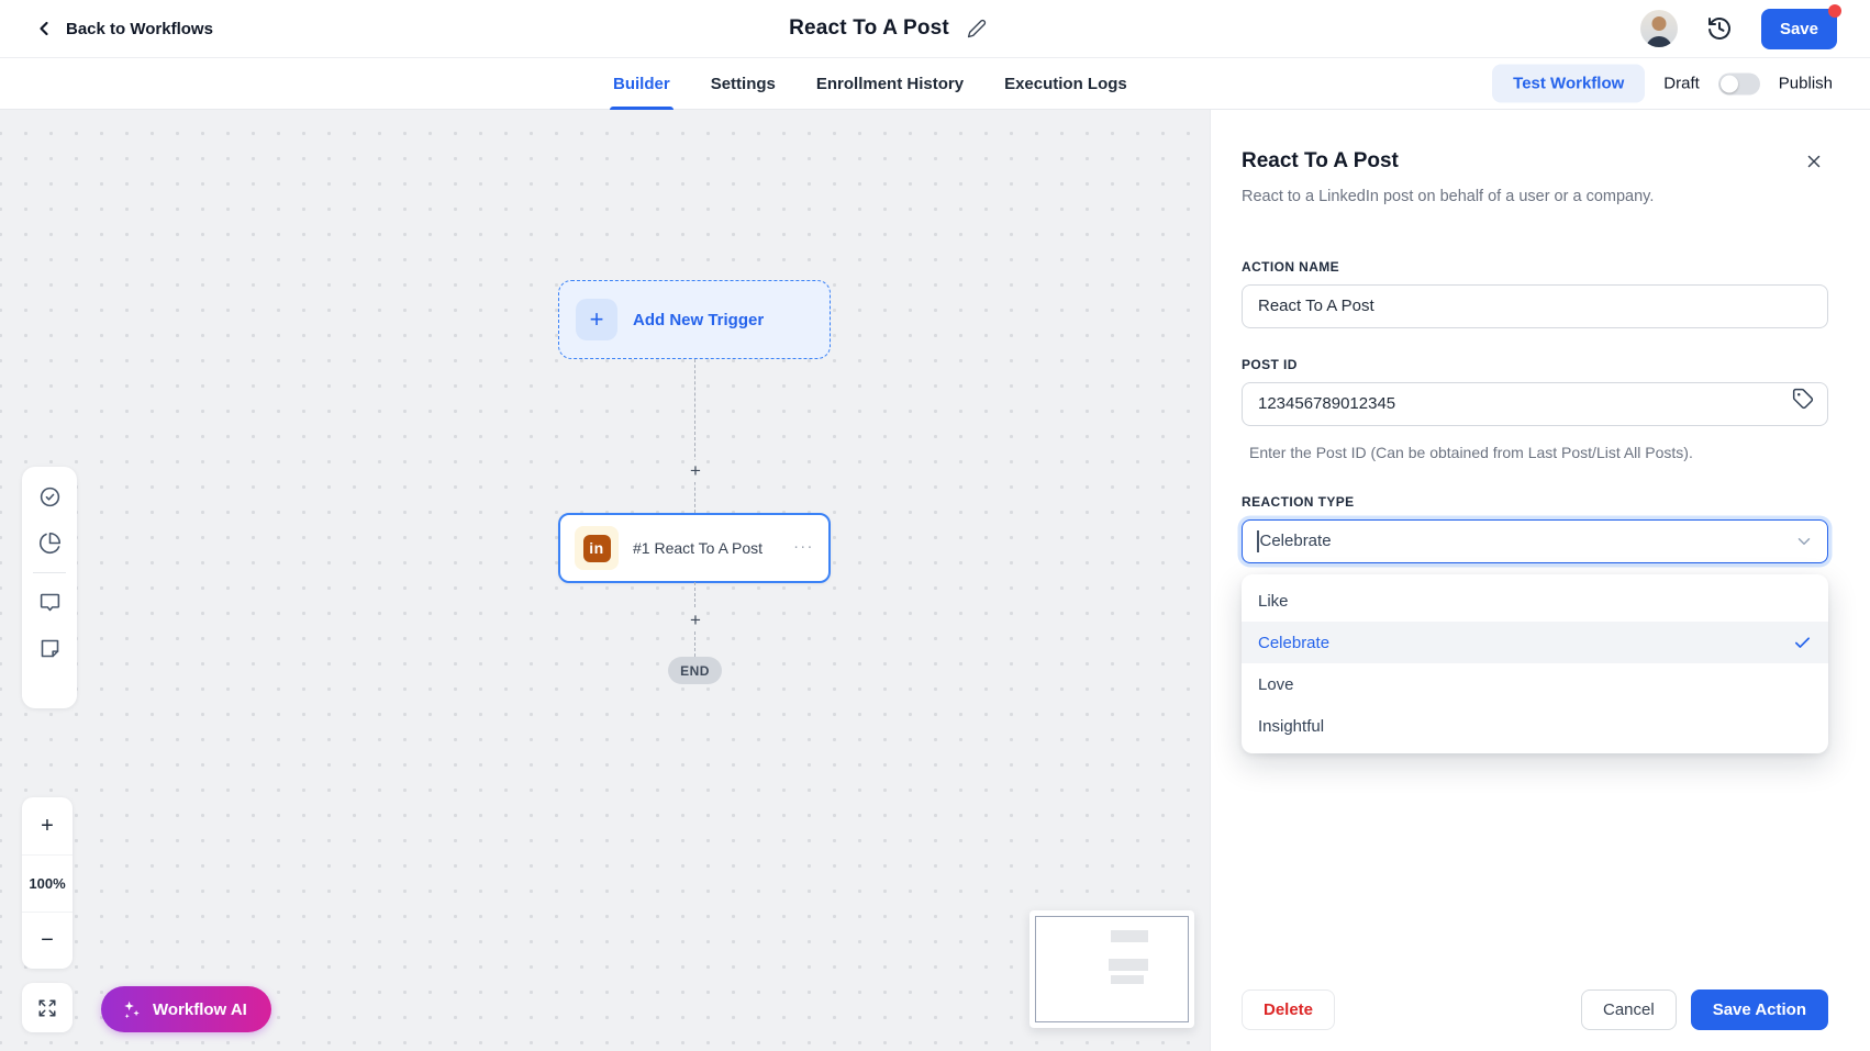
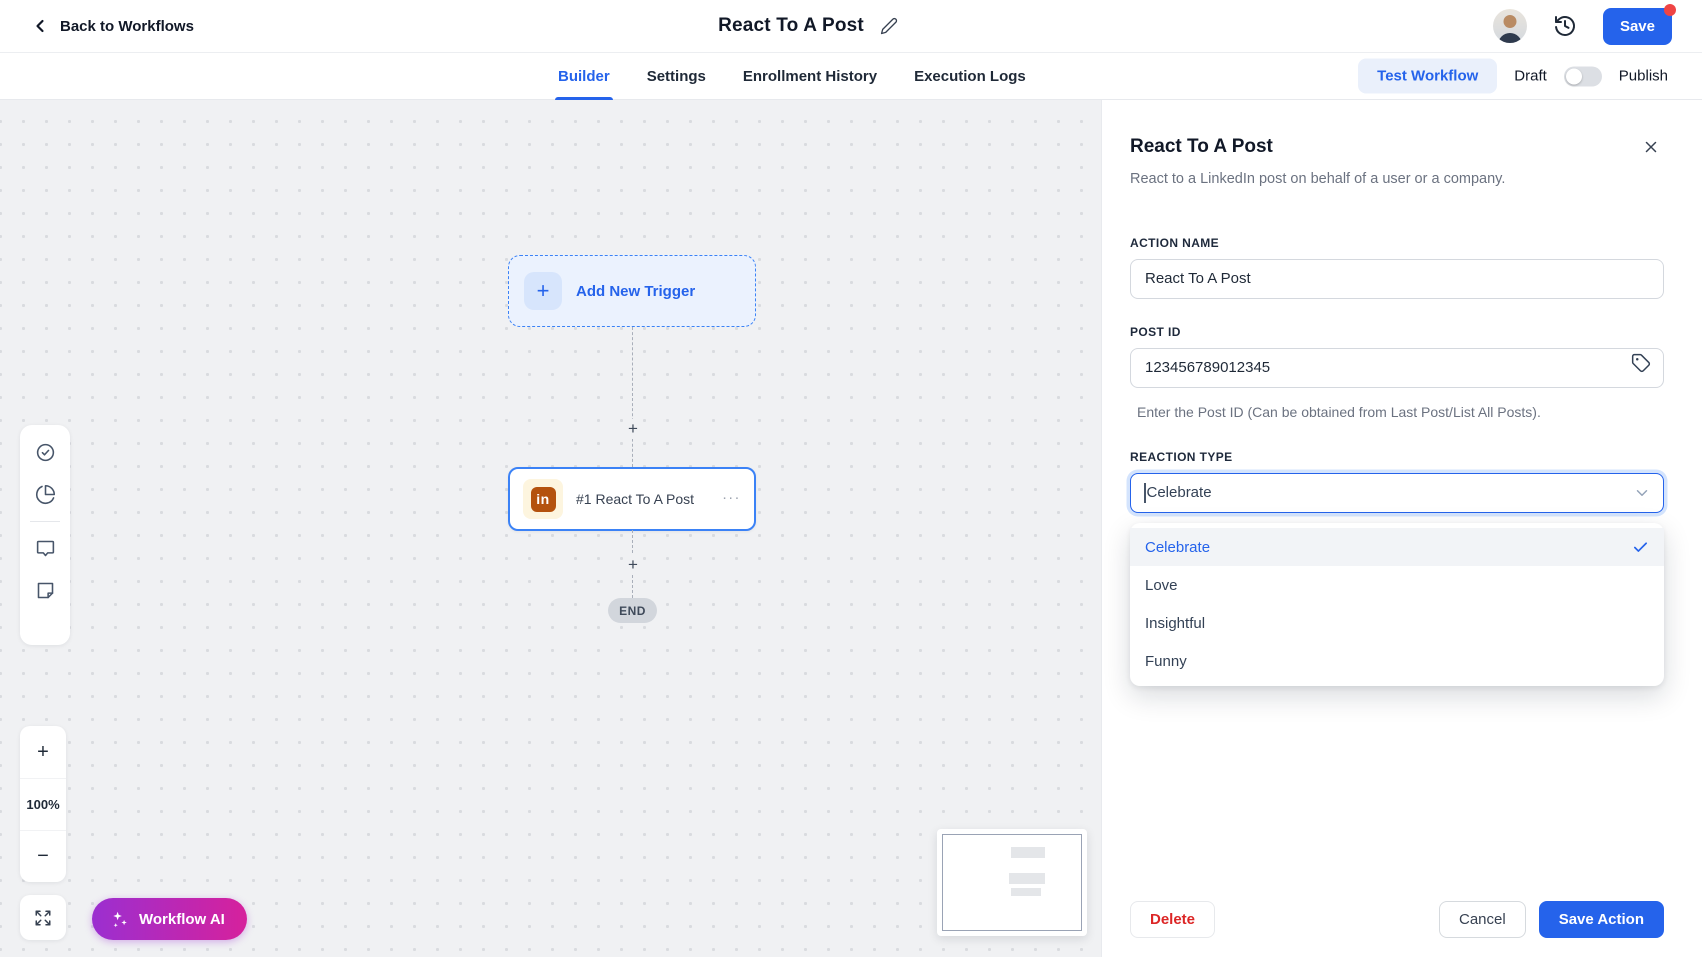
  Back to Workflows
  React To A Post
  Save
  Builder
  Settings
  Enrollment History
  Execution Logs
  Test Workflow
  Draft
  Publish
  +
  Add New Trigger
  +
  in
  #1 React To A Post
  ...
  +
  END
  +
  100%
  −
  Workflow AI
  React To A Post
  React to a LinkedIn post on behalf of a user or a company.
  ACTION NAME
  React To A Post
  POST ID
  123456789012345
  Enter the Post ID (Can be obtained from Last Post/List All Posts).
  REACTION TYPE
  Celebrate
- Like
  Celebrate
  Love
  Insightful
+ Funny
  Delete
  Cancel
  Save Action
